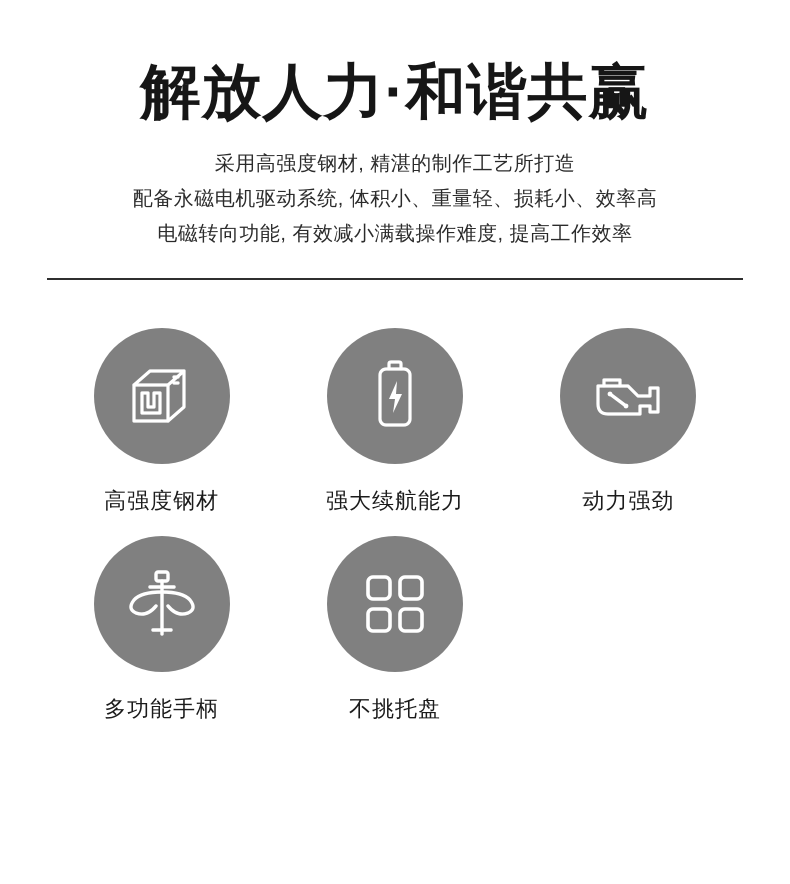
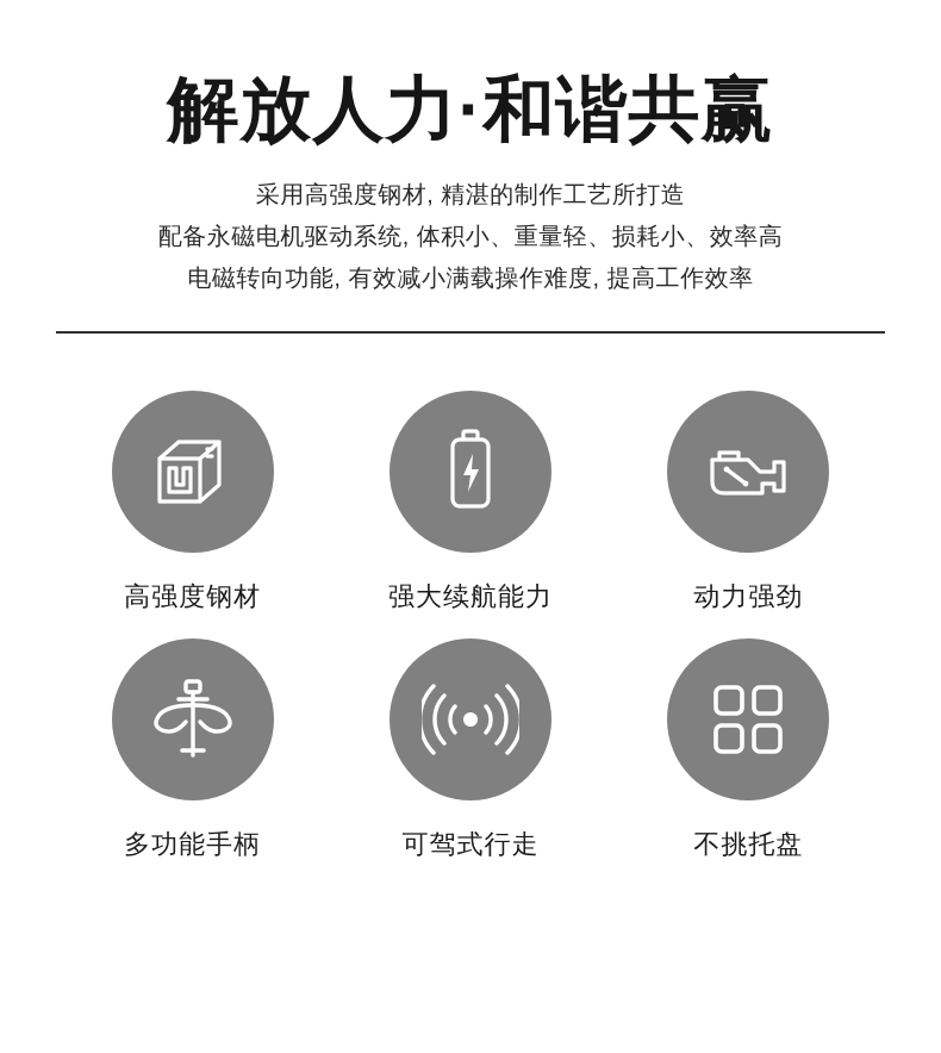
  解放人力·和谐共赢
  采用高强度钢材, 精湛的制作工艺所打造
  配备永磁电机驱动系统, 体积小、重量轻、损耗小、效率高
  电磁转向功能, 有效减小满载操作难度, 提高工作效率
  高强度钢材
  强大续航能力
  动力强劲
  多功能手柄
+ 可驾式行走
  不挑托盘
